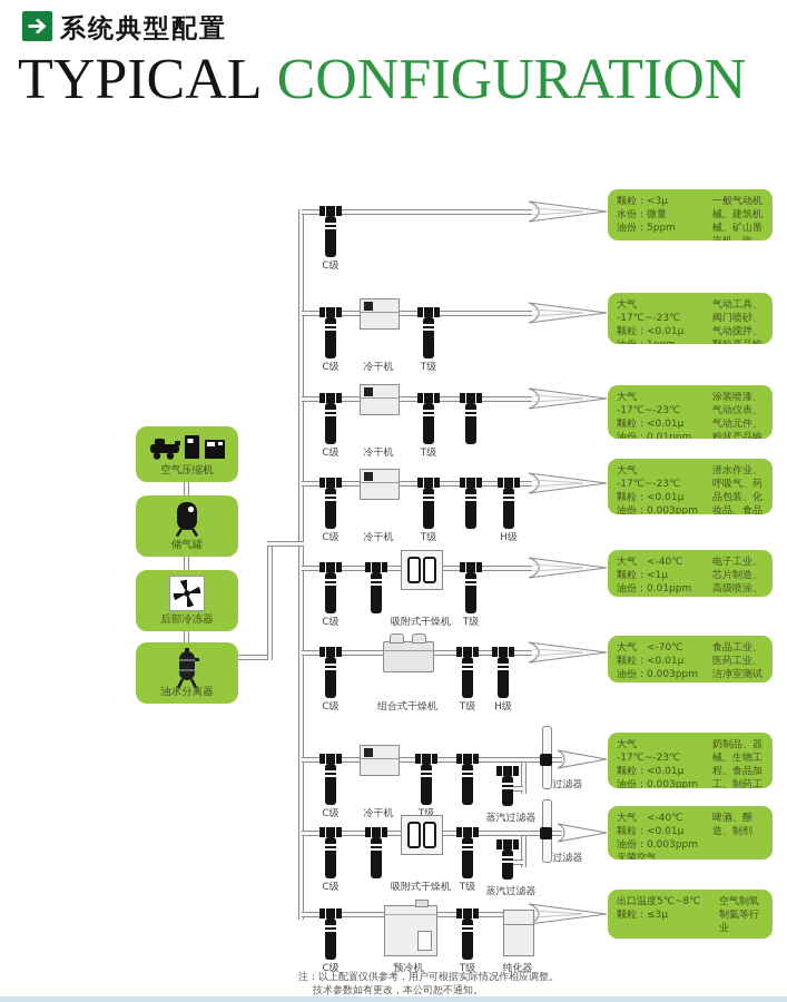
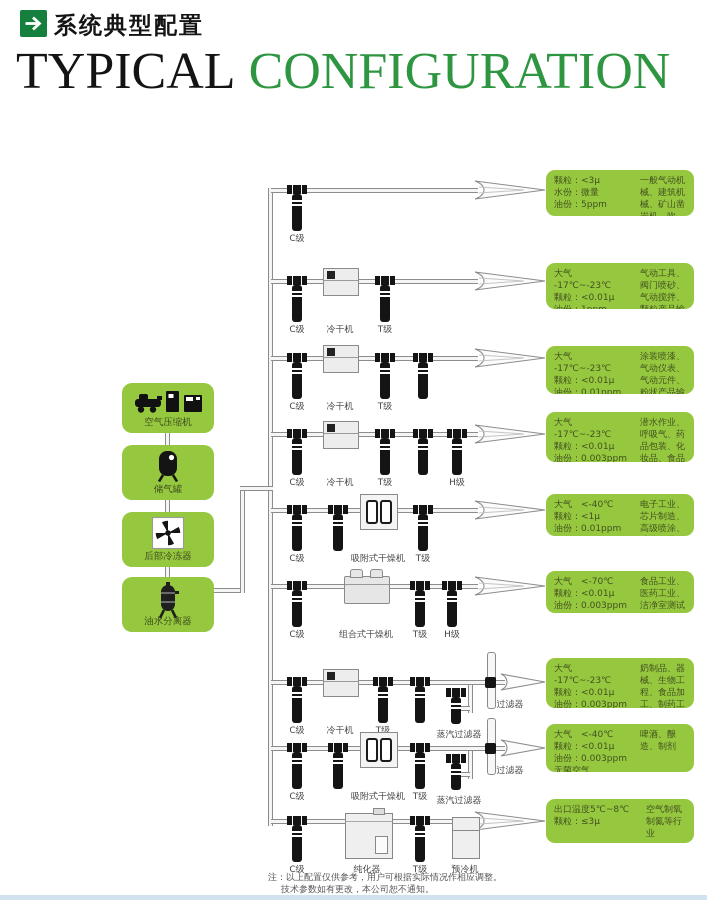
  系统典型配置
  TYPICAL CONFIGURATION
  空气压缩机
  储气罐
  后部冷冻器
  油水分离器
  C级
  颗粒：<3μ
  水份：微量
  油份：5ppm
  C级
  冷干机
  T级
  大气
  -17℃~-23℃
  颗粒：<0.01μ
  C级
  冷干机
  T级
  大气
  -17℃~-23℃
  颗粒：<0.01μ
  油份：0.01ppm
  涂装喷漆、气动仪表、气动元件、粉状产品输
  C级
  冷干机
  T级
  H级
  大气
  -17℃~-23℃
  颗粒：<0.01μ
  油份：0.003ppm
  潜水作业、呼吸气、药品包装、化妆品、食品
  C级
  吸附式干燥机
  T级
  大气 <-40℃
  颗粒：<1μ
  油份：0.01ppm
  C级
  组合式干燥机
  T级
  H级
  大气 <-70℃
  颗粒：<0.01μ
  油份：0.003ppm
  食品工业、医药工业、洁净室测试
  C级
  冷干机
  T级
  蒸汽过滤器
  过滤器
  大气
  -17℃~-23℃
  颗粒：<0.01μ
  油份：0.003ppm
  奶制品、器械、生物工程、食品加工、制药工
  C级
  吸附式干燥机
  T级
  蒸汽过滤器
  过滤器
  大气 <-40℃
  颗粒：<0.01μ
  油份：0.003ppm
  无菌空气
  啤酒、酿造、制剂
  C级
- 预冷机
+ 纯化器
  T级
- 纯化器
+ 预冷机
  出口温度5℃~8℃
  颗粒：≤3μ
  空气制氧
  制氮等行业
  注：以上配置仅供参考，用户可根据实际情况作相应调整。
  技术参数如有更改，本公司恕不通知。
